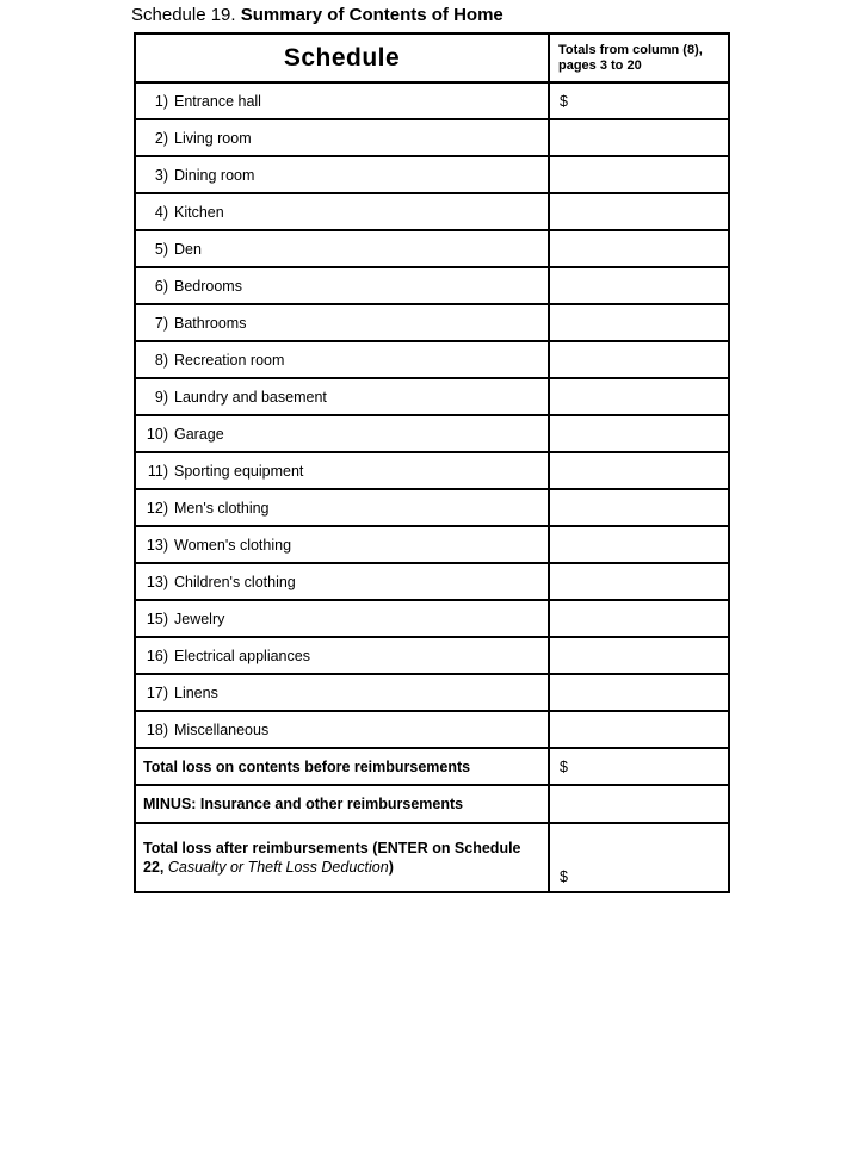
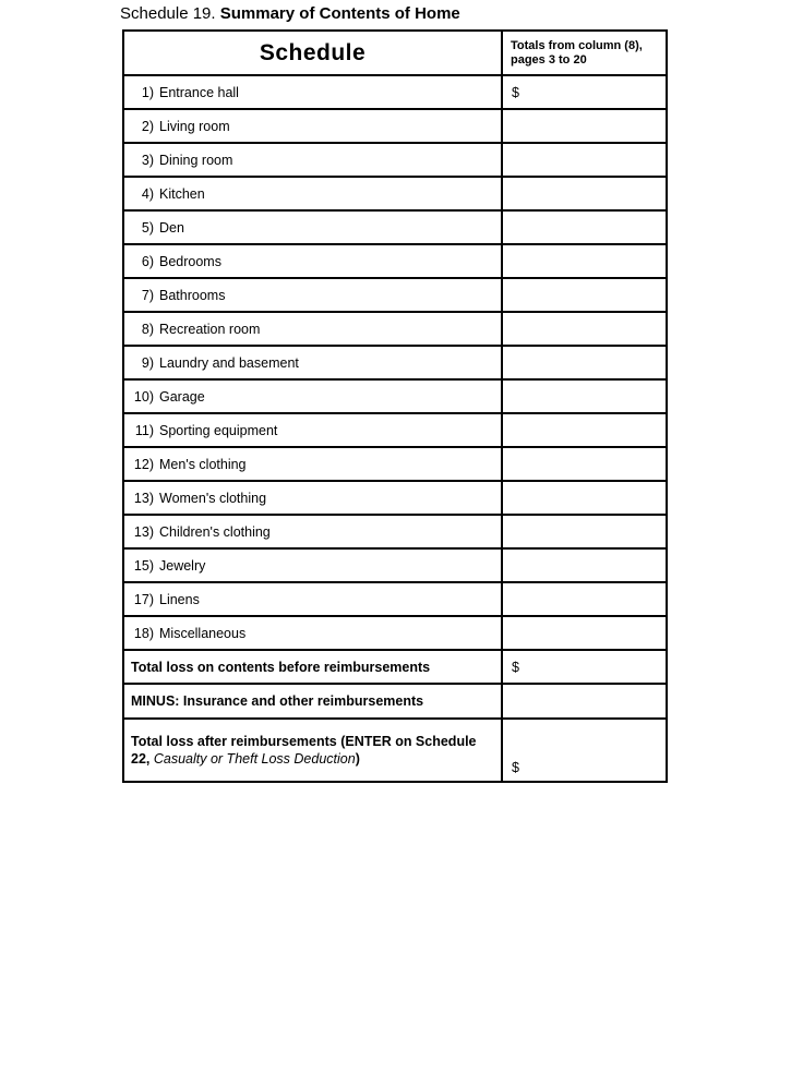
  Schedule 19. Summary of Contents of Home
  Schedule	Totals from column (8), pages 3 to 20
  1) Entrance hall	$
  2) Living room
  3) Dining room
  4) Kitchen
  5) Den
  6) Bedrooms
  7) Bathrooms
  8) Recreation room
  9) Laundry and basement
  10) Garage
  11) Sporting equipment
  12) Men's clothing
  13) Women's clothing
  13) Children's clothing
  15) Jewelry
- 16) Electrical appliances
  17) Linens
  18) Miscellaneous
  Total loss on contents before reimbursements	$
  MINUS: Insurance and other reimbursements
  Total loss after reimbursements (ENTER on Schedule 22, Casualty or Theft Loss Deduction)	$
